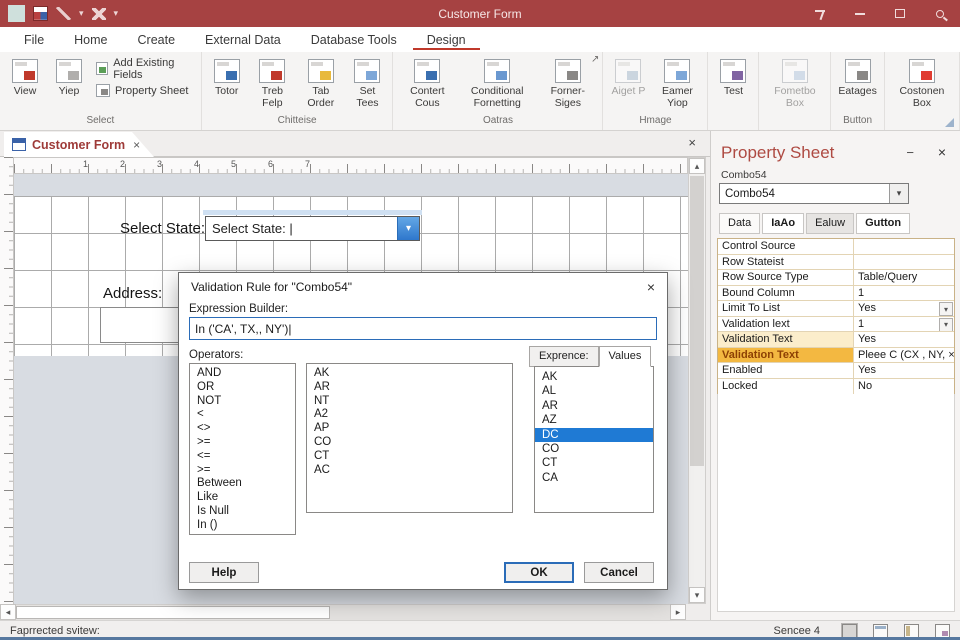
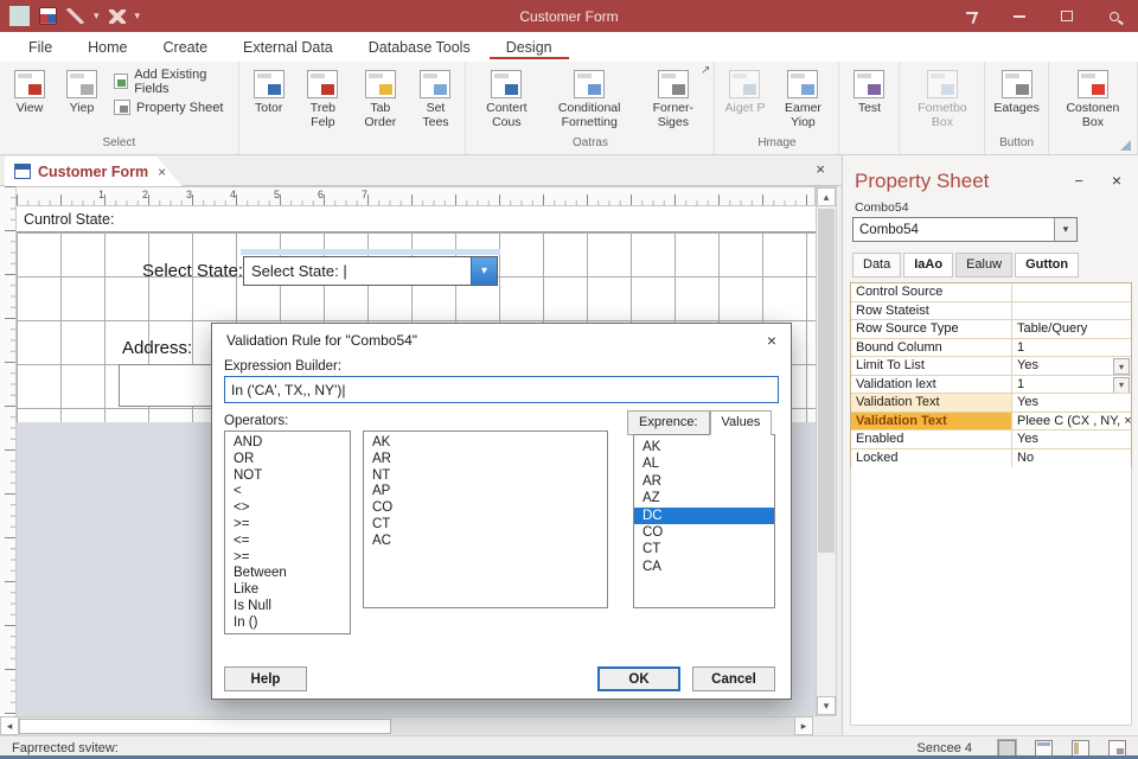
  Customer Form
  File
  Home
  Create
  External Data
  Database Tools
  Design
  View
  Yiep
  Add Existing Fields
  Property Sheet
  Select
  Totor
  Treb Felp
  Tab Order
  Set Tees
- Chitteise
  Contert Cous
  Conditional Fornetting
  Forner- Siges
  Oatras
  Aiget P
  Eamer Yiop
  Hmage
  Test
  Fometbo Box
  Eatages
  Button
  Costonen Box
  Customer Form
  1
  2
  3
  4
  5
  6
  7
+ Cuntrol State:
  Select State:
  Select State: |
  Address:
  Validation Rule for "Combo54"
  Expression Builder:
  In ('CA', TX,, NY')|
  Operators:
  AND
  OR
  NOT
  <
  <>
  >=
  <=
  >=
  Between
  Like
  Is Null
  In ()
  AK
  AR
  NT
- A2
  AP
  CO
  CT
  AC
  Exprence:
  Values
  AK
  AL
  AR
  AZ
  DC
  CO
  CT
  CA
  Help
  OK
  Cancel
  Property Sheet
  Combo54
  Combo54
  Data
  IaAo
  Ealuw
  Gutton
  Control Source
  Row Stateist
  Row Source Type
  Table/Query
  Bound Column
  1
  Limit To List
  Yes
  Validation lext
  1
  Validation Text
  Yes
  Validation Text
  Pleee C (CX , NY, ×
  Enabled
  Yes
  Locked
  No
  Faprrected svitew:
  Sencee 4
